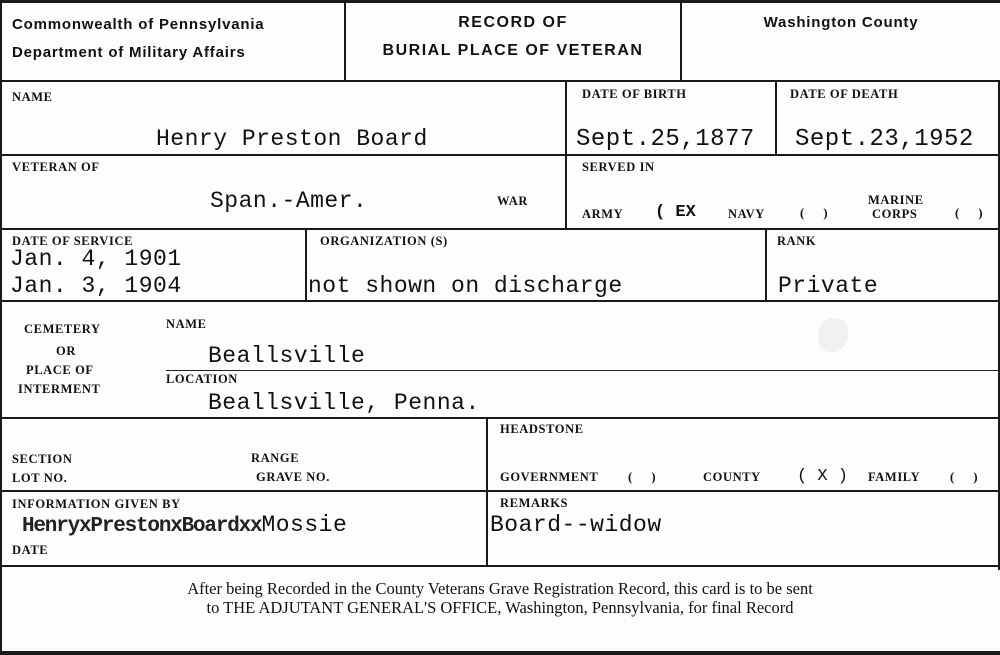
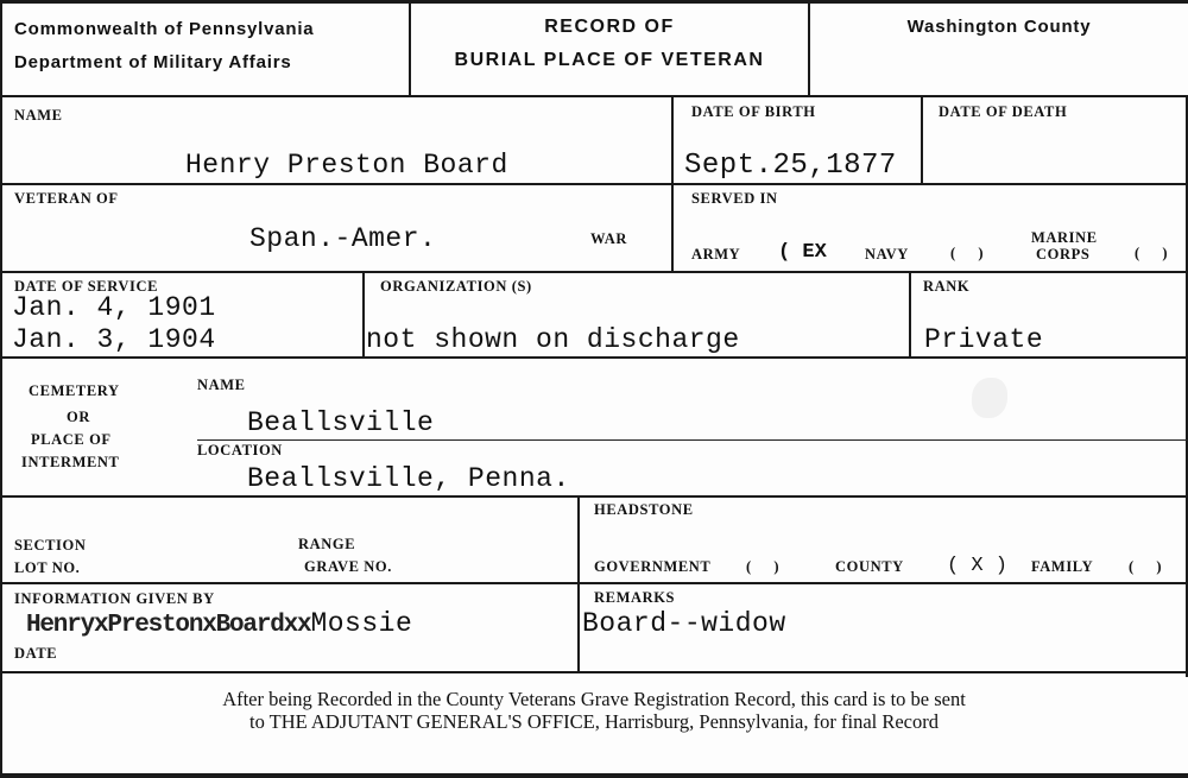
  Commonwealth of Pennsylvania
  Department of Military Affairs
  RECORD OF
  BURIAL PLACE OF VETERAN
  Washington County
  NAME
  Henry Preston Board
  DATE OF BIRTH
  Sept.25,1877
  DATE OF DEATH
- Sept.23,1952
  VETERAN OF
  Span.-Amer.
  WAR
  SERVED IN
  ARMY
  ( EX
  NAVY
  ( )
  MARINE
  CORPS
  ( )
  DATE OF SERVICE
  Jan. 4, 1901
  Jan. 3, 1904
  ORGANIZATION (S)
  not shown on discharge
  RANK
  Private
  CEMETERY
  OR
  PLACE OF
  INTERMENT
  NAME
  Beallsville
  LOCATION
  Beallsville, Penna.
  SECTION
  LOT NO.
  RANGE
  GRAVE NO.
  HEADSTONE
  GOVERNMENT
  ( )
  COUNTY
  ( X )
  FAMILY
  ( )
  INFORMATION GIVEN BY
  HenryxPrestonxBoardxxMossie
  DATE
  REMARKS
  Board--widow
  After being Recorded in the County Veterans Grave Registration Record, this card is to be sent
- to THE ADJUTANT GENERAL'S OFFICE, Washington, Pennsylvania, for final Record
+ to THE ADJUTANT GENERAL'S OFFICE, Harrisburg, Pennsylvania, for final Record
